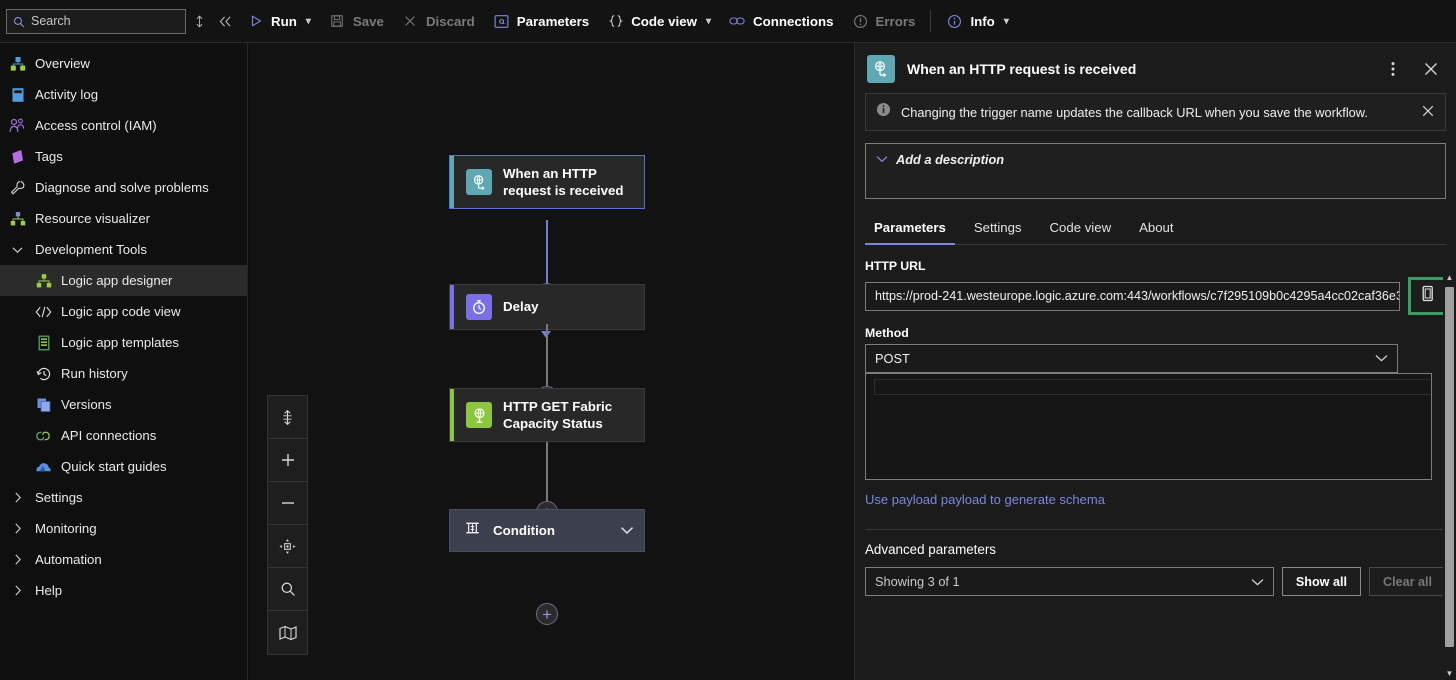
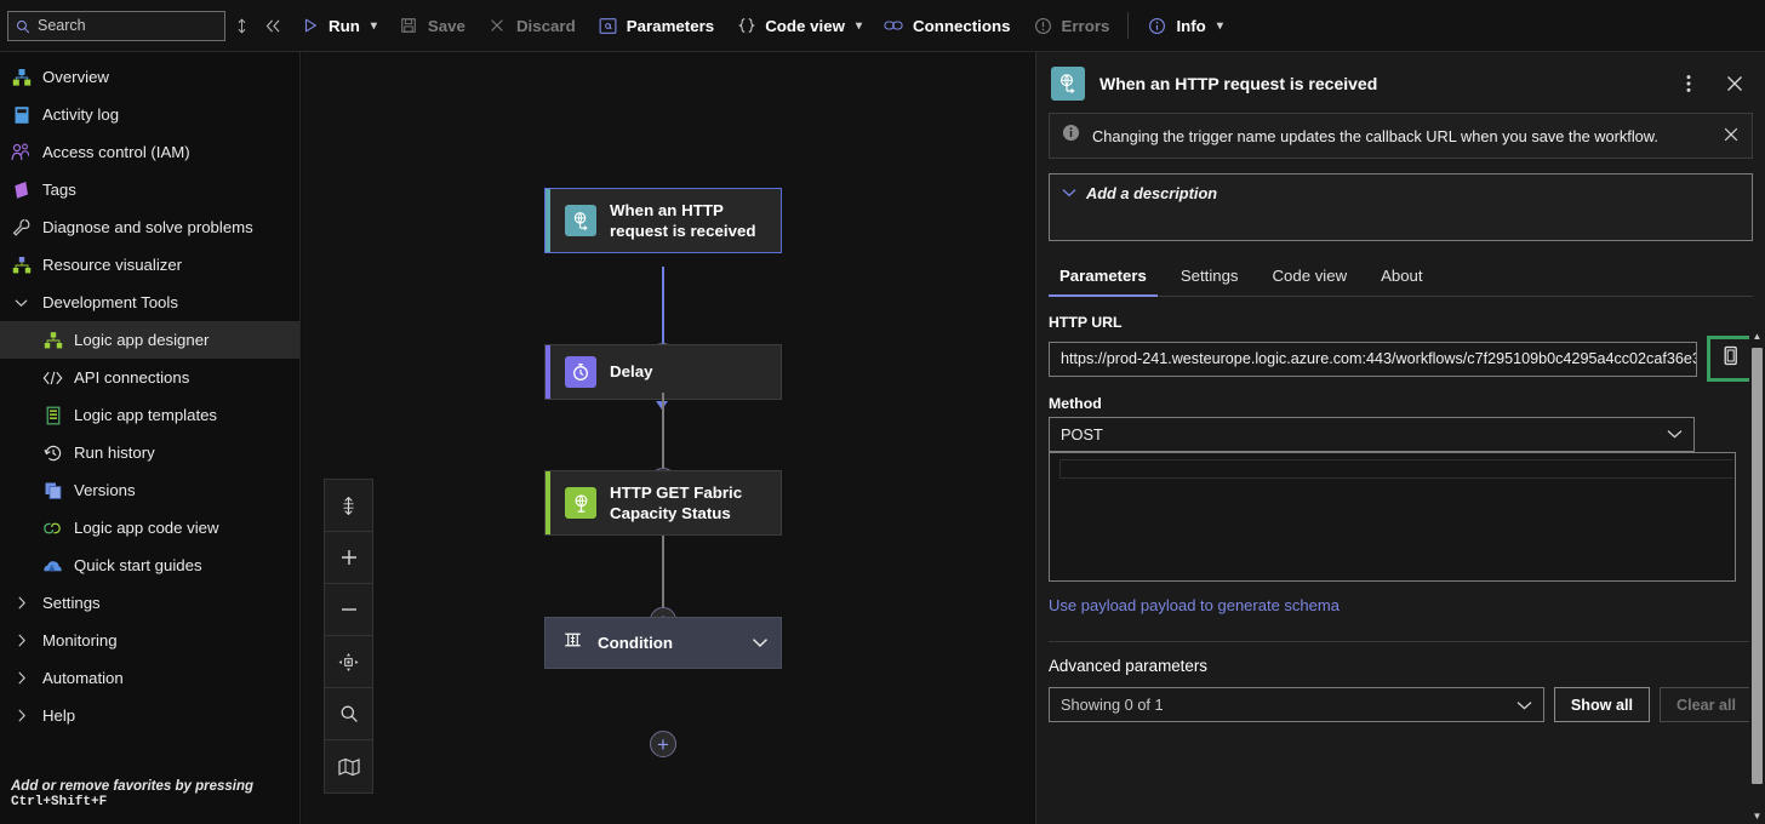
  Search
  Run
  ▾
  Save
  Discard
  Parameters
  Code view
  ▾
  Connections
  Errors
  Info
  ▾
  Overview
  Activity log
  Access control (IAM)
  Tags
  Diagnose and solve problems
  Resource visualizer
  Development Tools
  Logic app designer
- Logic app code view
+ API connections
  Logic app templates
  Run history
  Versions
- API connections
+ Logic app code view
  Quick start guides
  Settings
  Monitoring
  Automation
  Help
+ Add or remove favorites by pressing Ctrl+Shift+F
  When an HTTP request is received
  Delay
  HTTP GET Fabric Capacity Status
  Condition
  +
  When an HTTP request is received
  Changing the trigger name updates the callback URL when you save the workflow.
  Add a description
  Parameters
  Settings
  Code view
  About
  HTTP URL
  https://prod-241.westeurope.logic.azure.com:443/workflows/c7f295109b0c4295a4cc02caf36e
  Method
  POST
  Use payload payload to generate schema
  Advanced parameters
- Showing 3 of 1
+ Showing 0 of 1
  Show all
  Clear all
  ▲
  ▼
